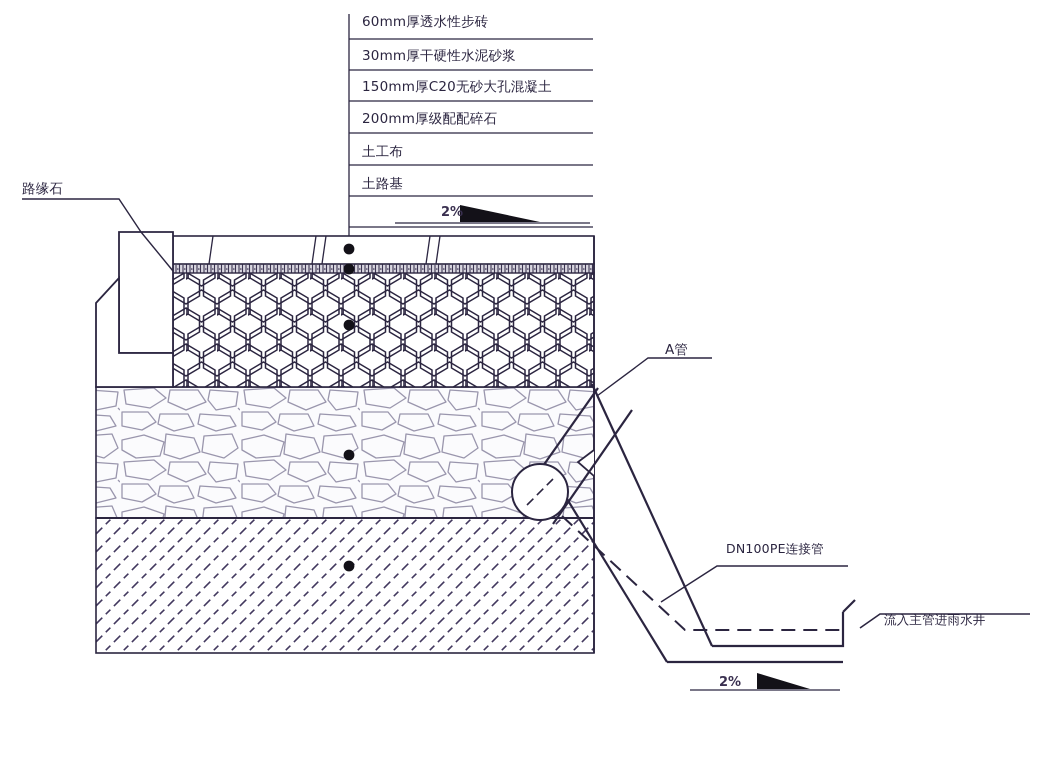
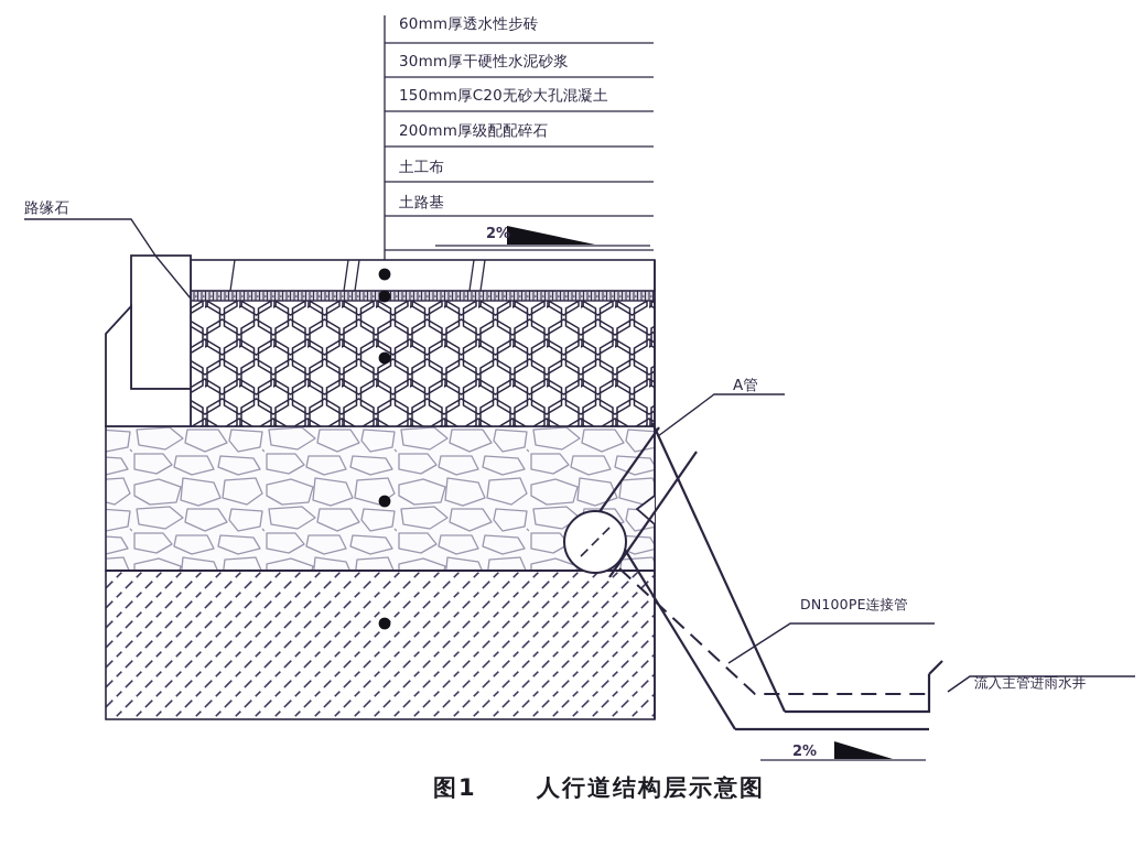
  60mm厚透水性步砖
  30mm厚干硬性水泥砂浆
  150mm厚C20无砂大孔混凝土
  200mm厚级配配碎石
  土工布
  土路基
  路缘石
  2%
  A管
  DN100PE连接管
  流入主管进雨水井
  2%
+ 图1
+ 人行道结构层示意图
